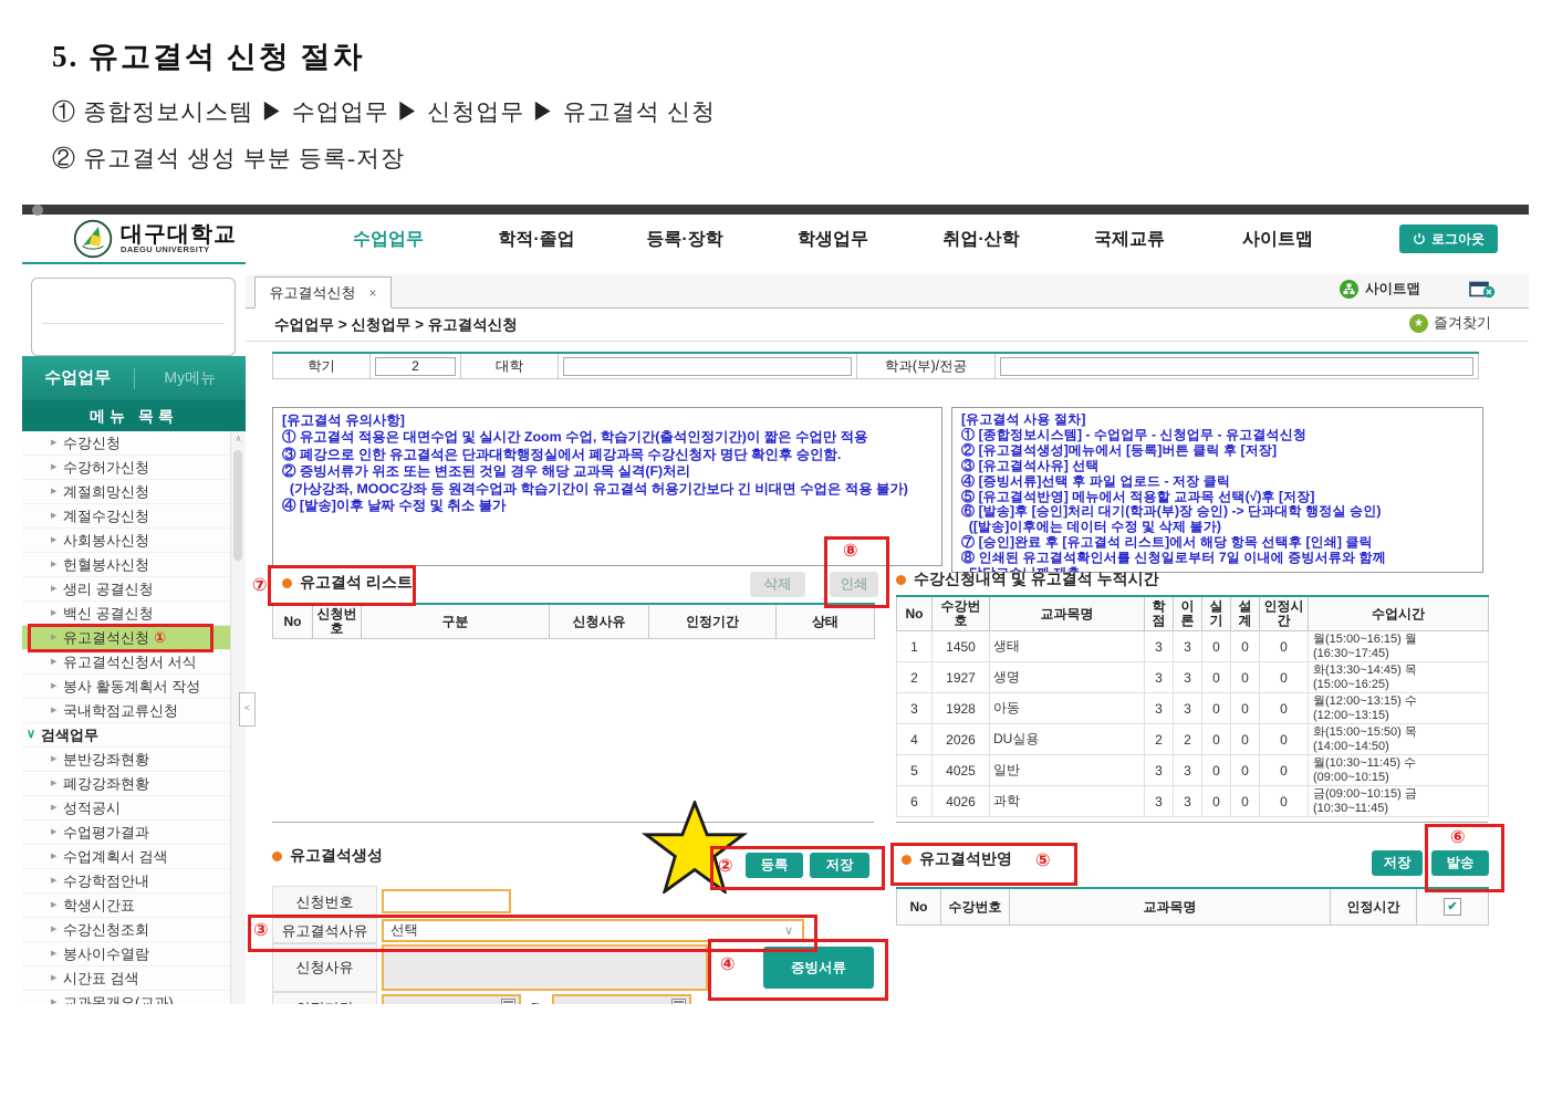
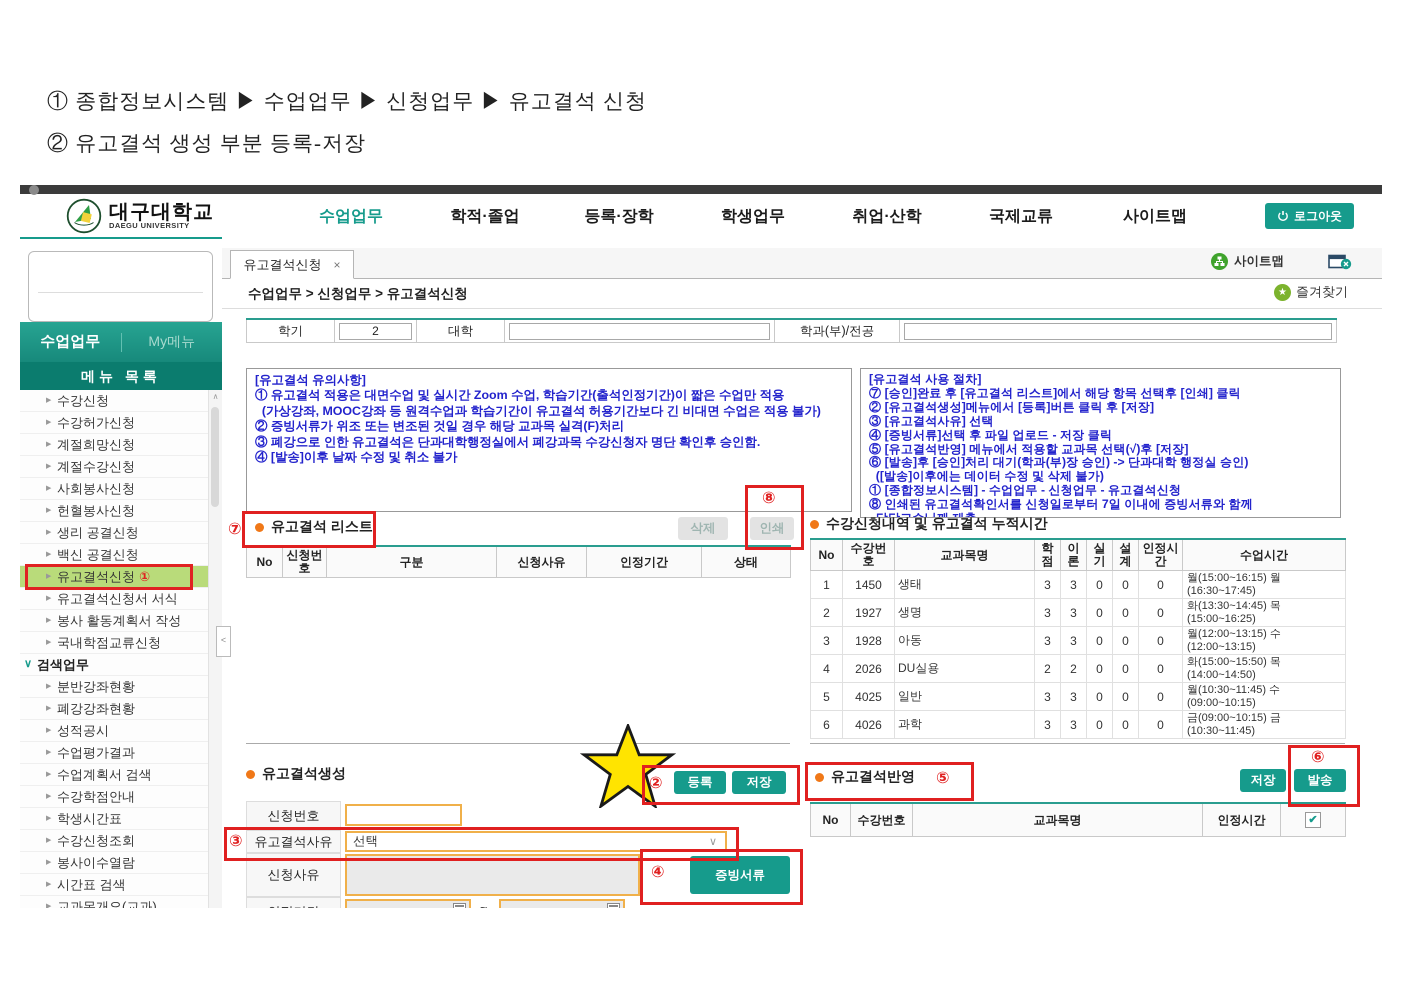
- 5. 유고결석 신청 절차
  ① 종합정보시스템 ▶ 수업업무 ▶ 신청업무 ▶ 유고결석 신청
  ② 유고결석 생성 부분 등록-저장
  대구대학교
  DAEGU UNIVERSITY
  수업업무
  학적·졸업
  등록·장학
  학생업무
  취업·산학
  국제교류
  사이트맵
  로그아웃
  수업업무
  My메뉴
  메뉴 목록
  수강신청
  수강허가신청
  계절희망신청
  계절수강신청
  사회봉사신청
  헌혈봉사신청
  생리 공결신청
  백신 공결신청
  유고결석신청 ①
  유고결석신청서 서식
  봉사 활동계획서 작성
  국내학점교류신청
  검색업무
  분반강좌현황
  폐강강좌현황
  성적공시
  수업평가결과
  수업계획서 검색
  수강학점안내
  학생시간표
  수강신청조회
  봉사이수열람
  시간표 검색
  교과목개요(교과)
  유고결석신청
  ×
  사이트맵
  수업업무 > 신청업무 > 유고결석신청
  즐겨찾기
  학기	2	대학		학과(부)/전공
  [유고결석 유의사항]
  ① 유고결석 적용은 대면수업 및 실시간 Zoom 수업, 학습기간(출석인정기간)이 짧은 수업만 적용
- ③ 폐강으로 인한 유고결석은 단과대학행정실에서 폐강과목 수강신청자 명단 확인후 승인함.
+ (가상강좌, MOOC강좌 등 원격수업과 학습기간이 유고결석 허용기간보다 긴 비대면 수업은 적용 불가)
  ② 증빙서류가 위조 또는 변조된 것일 경우 해당 교과목 실격(F)처리
- (가상강좌, MOOC강좌 등 원격수업과 학습기간이 유고결석 허용기간보다 긴 비대면 수업은 적용 불가)
+ ③ 폐강으로 인한 유고결석은 단과대학행정실에서 폐강과목 수강신청자 명단 확인후 승인함.
  ④ [발송]이후 날짜 수정 및 취소 불가
  [유고결석 사용 절차]
- ① [종합정보시스템] - 수업업무 - 신청업무 - 유고결석신청
+ ⑦ [승인]완료 후 [유고결석 리스트]에서 해당 항목 선택후 [인쇄] 클릭
  ② [유고결석생성]메뉴에서 [등록]버튼 클릭 후 [저장]
  ③ [유고결석사유] 선택
  ④ [증빙서류]선택 후 파일 업로드 - 저장 클릭
  ⑤ [유고결석반영] 메뉴에서 적용할 교과목 선택(√)후 [저장]
  ⑥ [발송]후 [승인]처리 대기(학과(부)장 승인) -> 단과대학 행정실 승인)
  ([발송]이후에는 데이터 수정 및 삭제 불가)
- ⑦ [승인]완료 후 [유고결석 리스트]에서 해당 항목 선택후 [인쇄] 클릭
+ ① [종합정보시스템] - 수업업무 - 신청업무 - 유고결석신청
  ⑧ 인쇄된 유고결석확인서를 신청일로부터 7일 이내에 증빙서류와 함께
  유고결석 리스트
  삭제
  인쇄
  No	신청번호	구분	신청사유	인정기간	상태
  수강신청내역 및 유고결석 누적시간
  No	수강번호	교과목명	학점	이론	실기	설계	인정시간	수업시간
  1	1450	생태	3	3	0	0	0	월(15:00~16:15) 월(16:30~17:45)
  2	1927	생명	3	3	0	0	0	화(13:30~14:45) 목(15:00~16:25)
  3	1928	아동	3	3	0	0	0	월(12:00~13:15) 수(12:00~13:15)
  4	2026	DU실용	2	2	0	0	0	화(15:00~15:50) 목(14:00~14:50)
  5	4025	일반	3	3	0	0	0	월(10:30~11:45) 수(09:00~10:15)
  6	4026	과학	3	3	0	0	0	금(09:00~10:15) 금(10:30~11:45)
  유고결석생성
  등록
  저장
  신청번호
  유고결석사유
  선택
  신청사유
  증빙서류
  ~
  유고결석반영
  ⑤
  저장
  발송
  No	수강번호	교과목명	인정시간	✔
  ⑦
  ⑧
  ②
  ③
  ④
  ⑥
